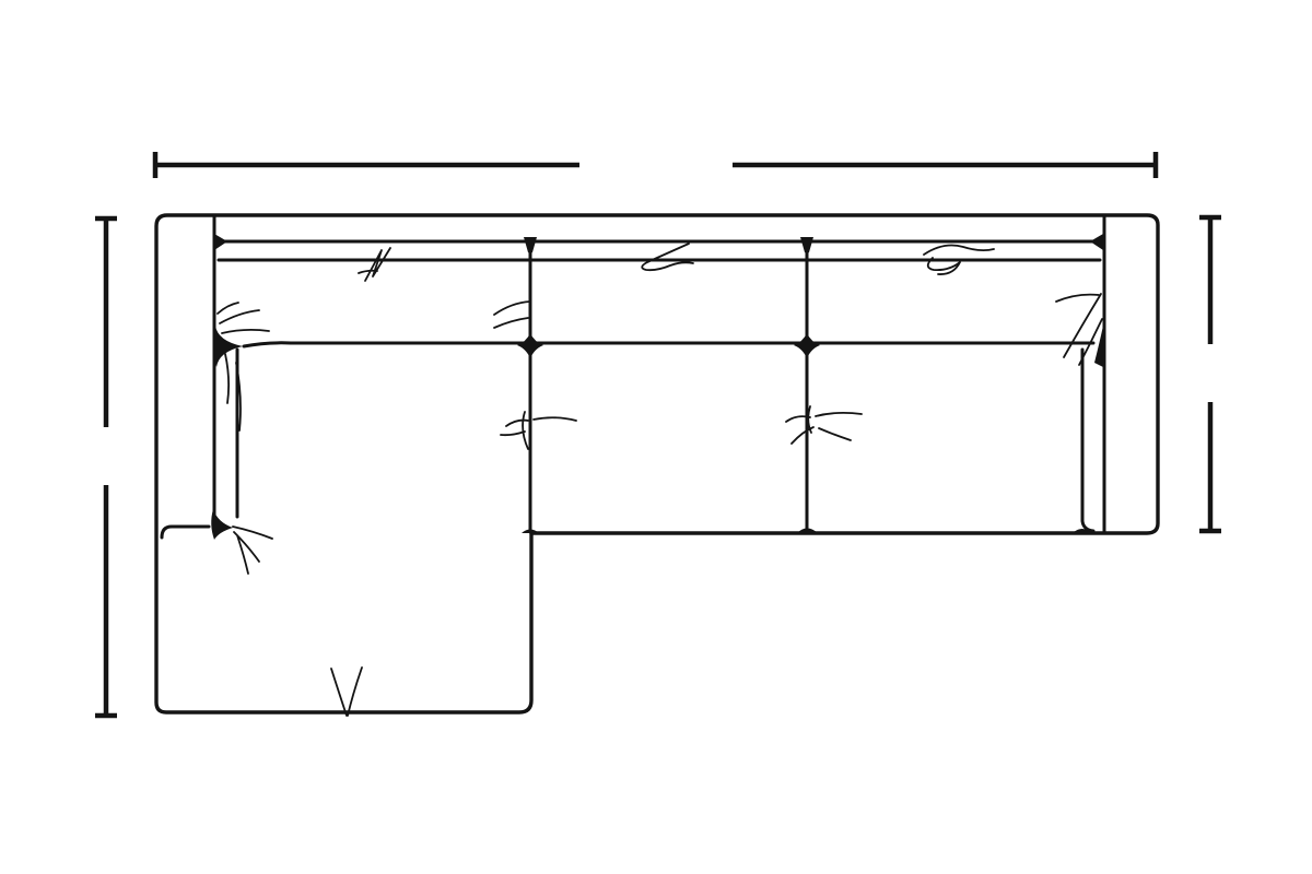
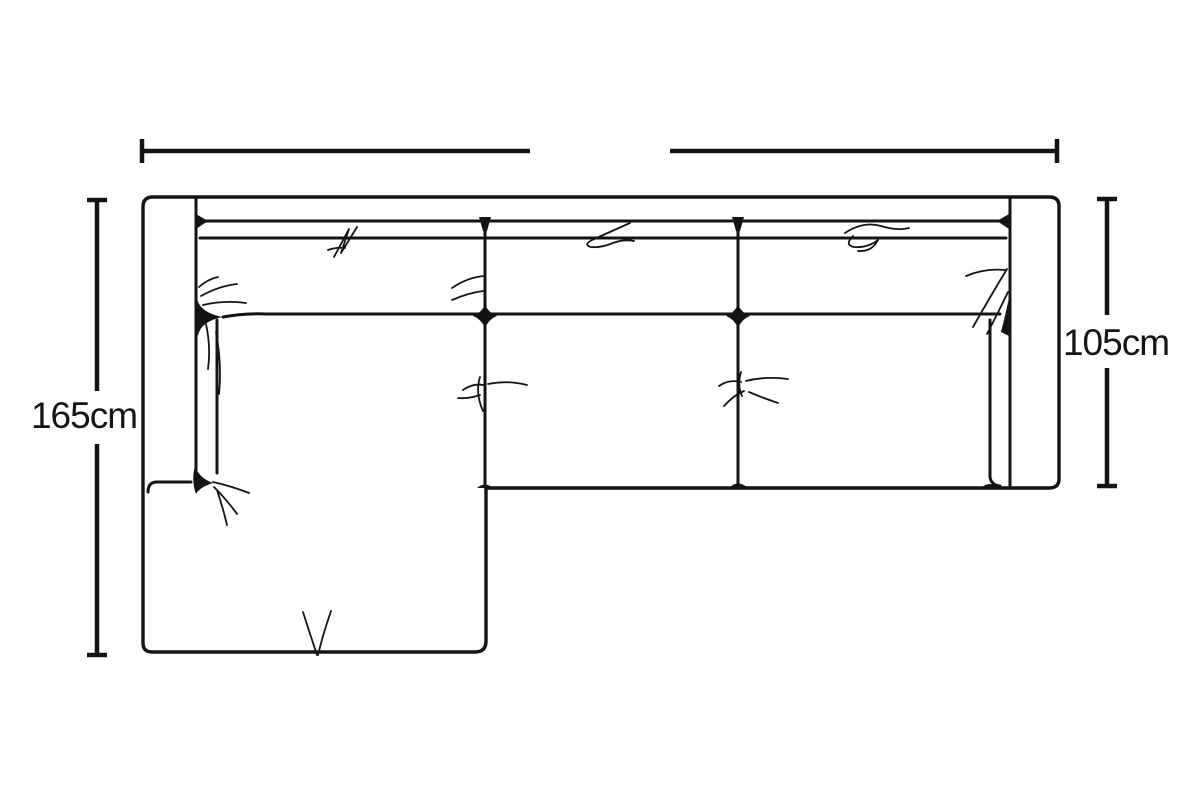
+ 165cm
+ 105cm
